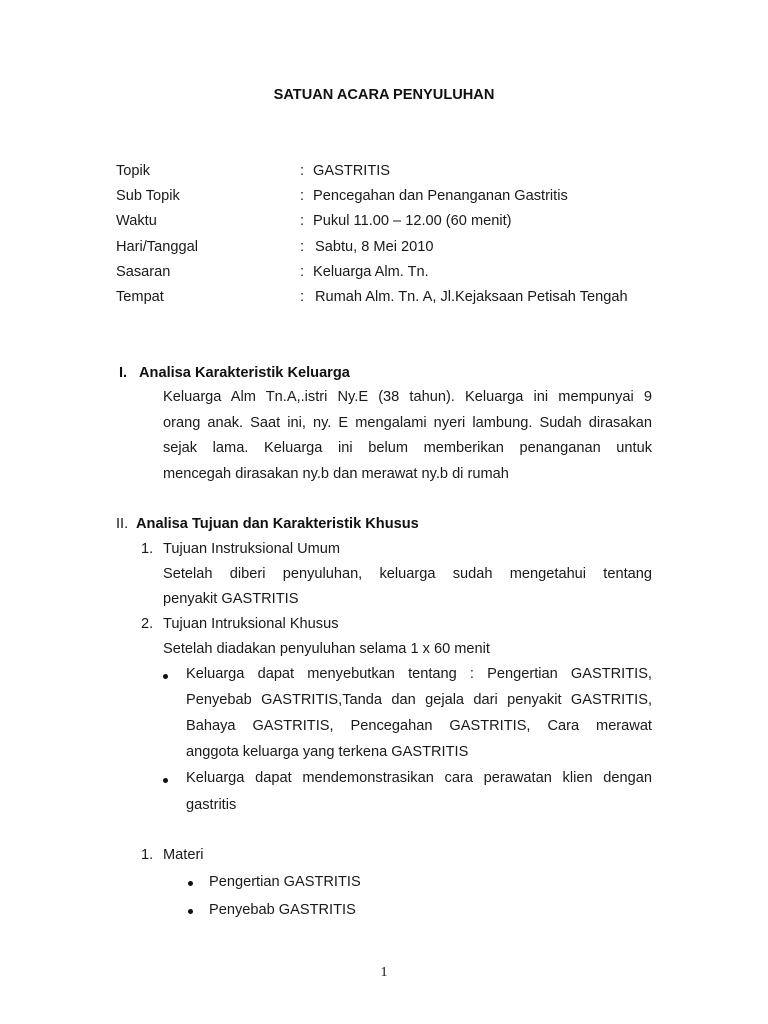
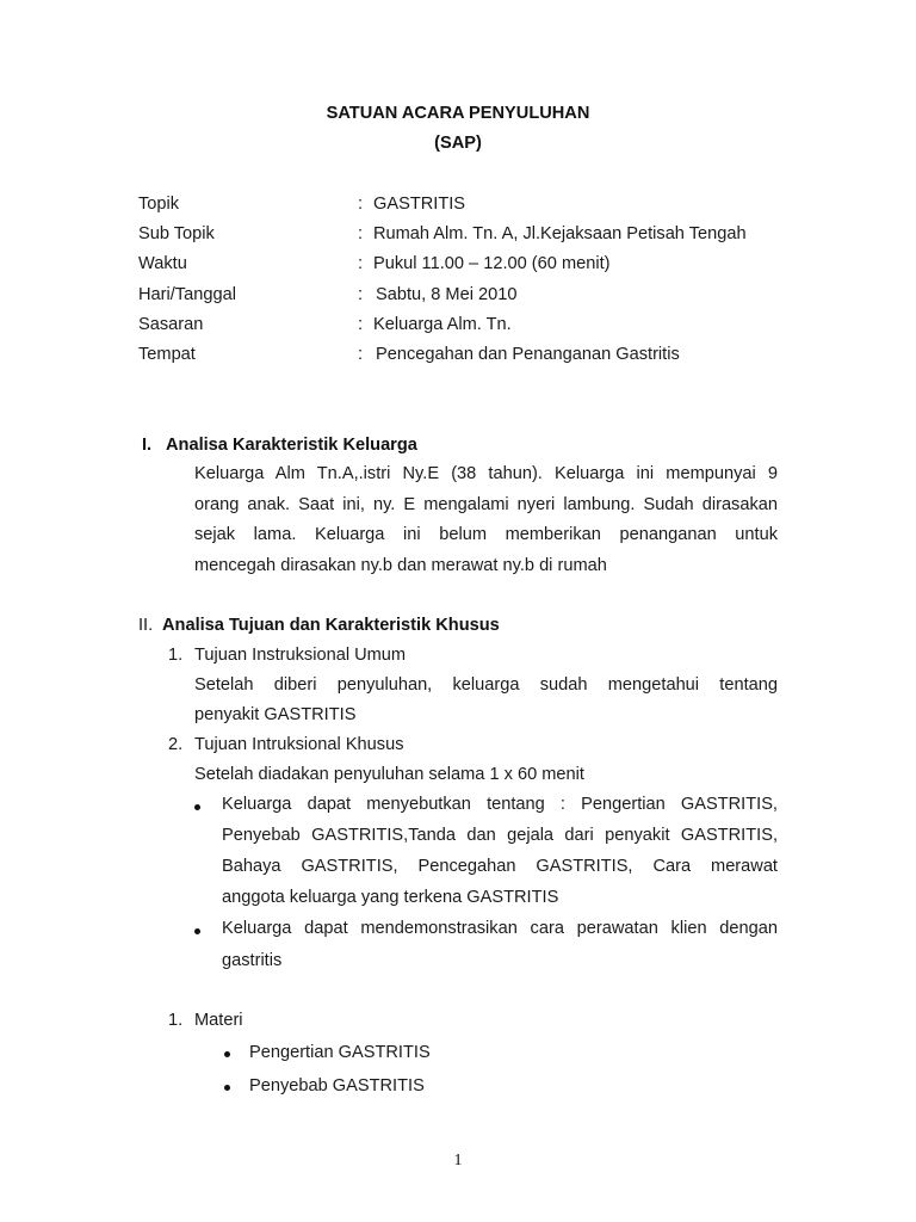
  SATUAN ACARA PENYULUHAN
+ (SAP)
  Topik
  :
  GASTRITIS
  Sub Topik
  :
- Pencegahan dan Penanganan Gastritis
+ Rumah Alm. Tn. A, Jl.Kejaksaan Petisah Tengah
  Waktu
  :
  Pukul 11.00 – 12.00 (60 menit)
  Hari/Tanggal
  :
  Sabtu, 8 Mei 2010
  Sasaran
  :
  Keluarga Alm. Tn.
  Tempat
  :
- Rumah Alm. Tn. A, Jl.Kejaksaan Petisah Tengah
+ Pencegahan dan Penanganan Gastritis
  I.
  Analisa Karakteristik Keluarga
  Keluarga Alm Tn.A,.istri Ny.E (38 tahun). Keluarga ini mempunyai 9
  orang anak. Saat ini, ny. E mengalami nyeri lambung. Sudah dirasakan
  sejak lama. Keluarga ini belum memberikan penanganan untuk
  mencegah dirasakan ny.b dan merawat ny.b di rumah
  II.
  Analisa Tujuan dan Karakteristik Khusus
  1.
  Tujuan Instruksional Umum
  Setelah diberi penyuluhan, keluarga sudah mengetahui tentang
  penyakit GASTRITIS
  2.
  Tujuan Intruksional Khusus
  Setelah diadakan penyuluhan selama 1 x 60 menit
  Keluarga dapat menyebutkan tentang : Pengertian GASTRITIS,
  Penyebab GASTRITIS,Tanda dan gejala dari penyakit GASTRITIS,
  Bahaya GASTRITIS, Pencegahan GASTRITIS, Cara merawat
  anggota keluarga yang terkena GASTRITIS
  Keluarga dapat mendemonstrasikan cara perawatan klien dengan
  gastritis
  1.
  Materi
  Pengertian GASTRITIS
  Penyebab GASTRITIS
  1
